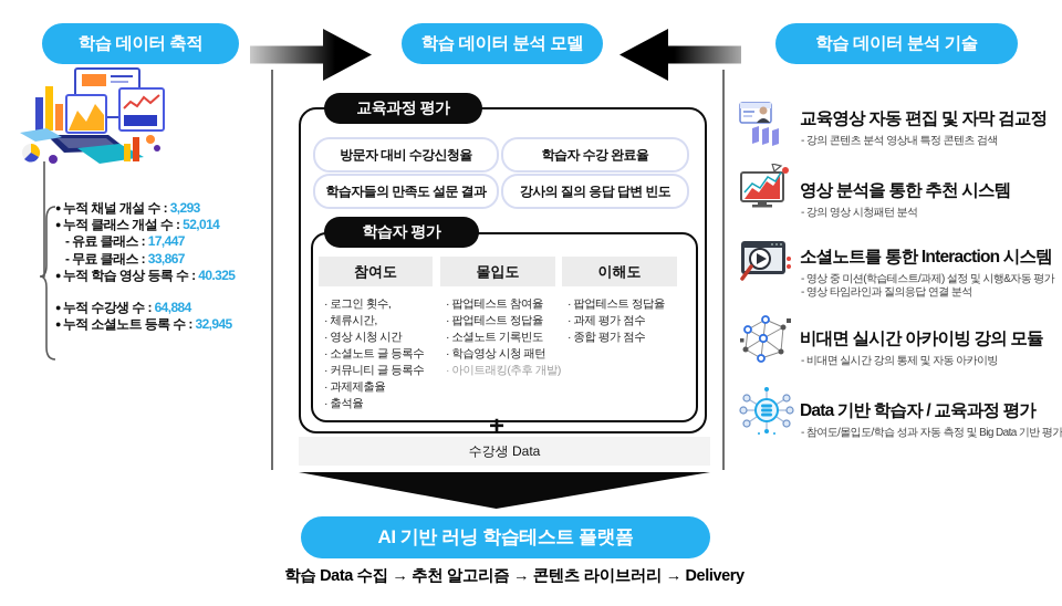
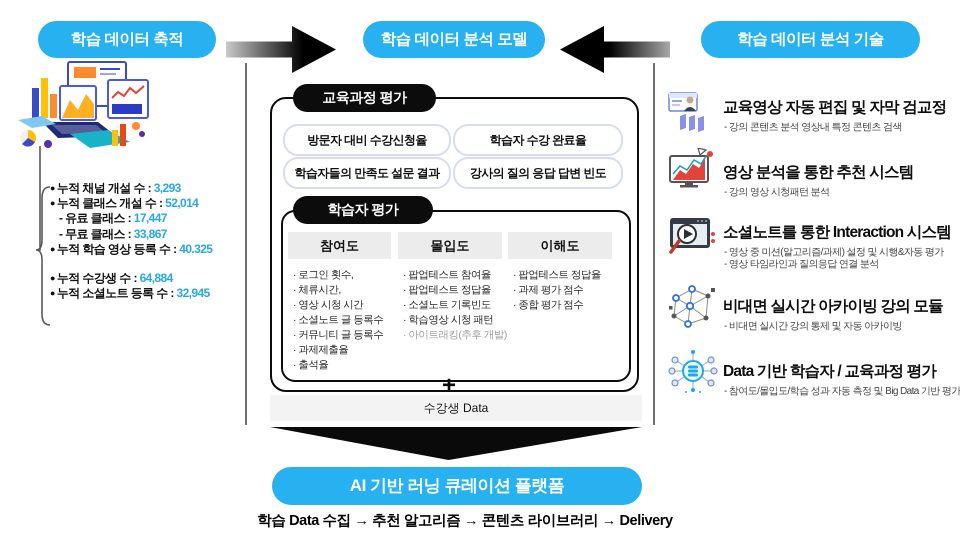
  학습 데이터 축적
  학습 데이터 분석 모델
  학습 데이터 분석 기술
  ● 누적 채널 개설 수 : 3,293
  ● 누적 클래스 개설 수 : 52,014
  - 유료 클래스 : 17,447
  - 무료 클래스 : 33,867
  ● 누적 학습 영상 등록 수 : 40.325
  ● 누적 수강생 수 : 64,884
  ● 누적 소셜노트 등록 수 : 32,945
  교육과정 평가
  방문자 대비 수강신청율
  학습자 수강 완료율
  학습자들의 만족도 설문 결과
  강사의 질의 응답 답변 빈도
  학습자 평가
  참여도
  몰입도
  이해도
  로그인 횟수,
  체류시간,
  영상 시청 시간
  소셜노트 글 등록수
  커뮤니티 글 등록수
  과제제출율
  출석율
  팝업테스트 참여율
  팝업테스트 정답율
  소셜노트 기록빈도
  학습영상 시청 패턴
  아이트래킹(추후 개발)
  팝업테스트 정답율
  과제 평가 점수
  종합 평가 점수
  +
  수강생 Data
- AI 기반 러닝 학습테스트 플랫폼
+ AI 기반 러닝 큐레이션 플랫폼
  학습 Data 수집 → 추천 알고리즘 → 콘텐츠 라이브러리 → Delivery
  교육영상 자동 편집 및 자막 검교정
  - 강의 콘텐츠 분석 영상내 특정 콘텐츠 검색
  영상 분석을 통한 추천 시스템
  - 강의 영상 시청패턴 분석
  소셜노트를 통한 Interaction 시스템
- - 영상 중 미션(학습테스트/과제) 설정 및 시행&자동 평가
+ - 영상 중 미션(알고리즘/과제) 설정 및 시행&자동 평가
  - 영상 타임라인과 질의응답 연결 분석
  비대면 실시간 아카이빙 강의 모듈
  - 비대면 실시간 강의 통제 및 자동 아카이빙
  Data 기반 학습자 / 교육과정 평가
  - 참여도/몰입도/학습 성과 자동 측정 및 Big Data 기반 평가
